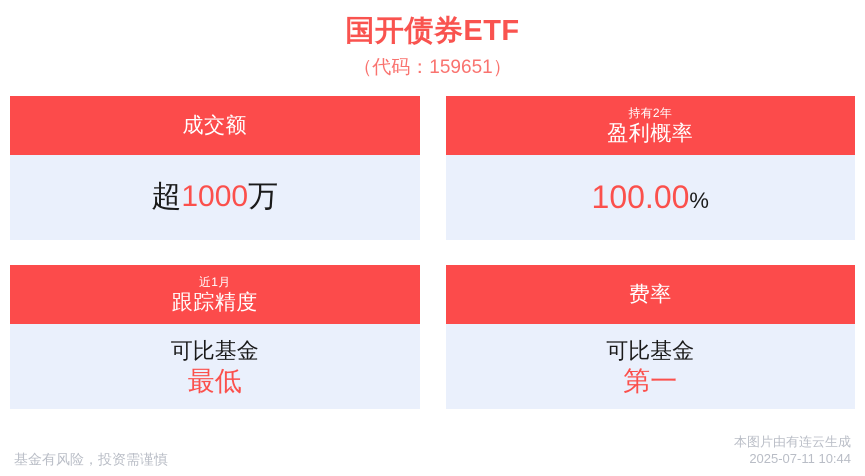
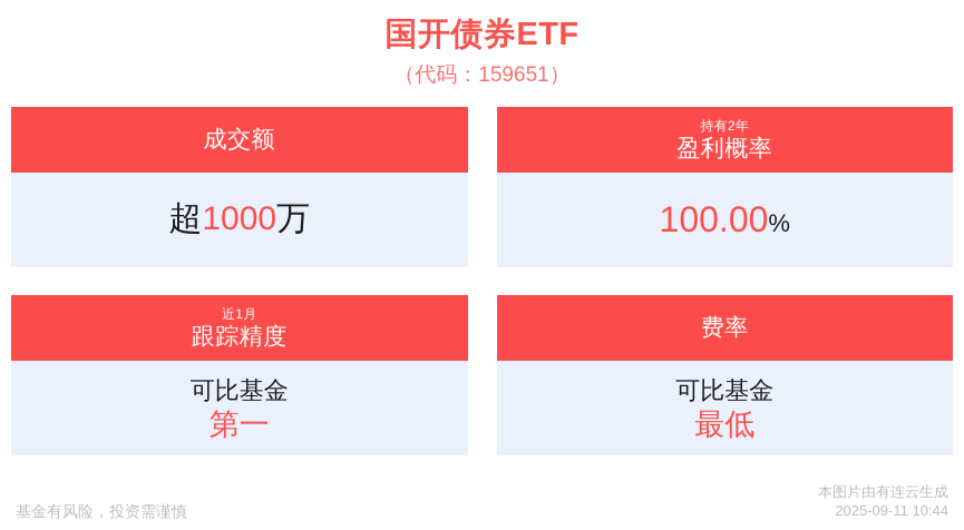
  国开债券ETF
  （代码：159651）
  成交额
  超1000万
  持有2年
  盈利概率
  100.00%
  近1月
  跟踪精度
  可比基金
- 最低
+ 第一
  费率
  可比基金
- 第一
+ 最低
  基金有风险，投资需谨慎
  本图片由有连云生成
- 2025-07-11 10:44
+ 2025-09-11 10:44
